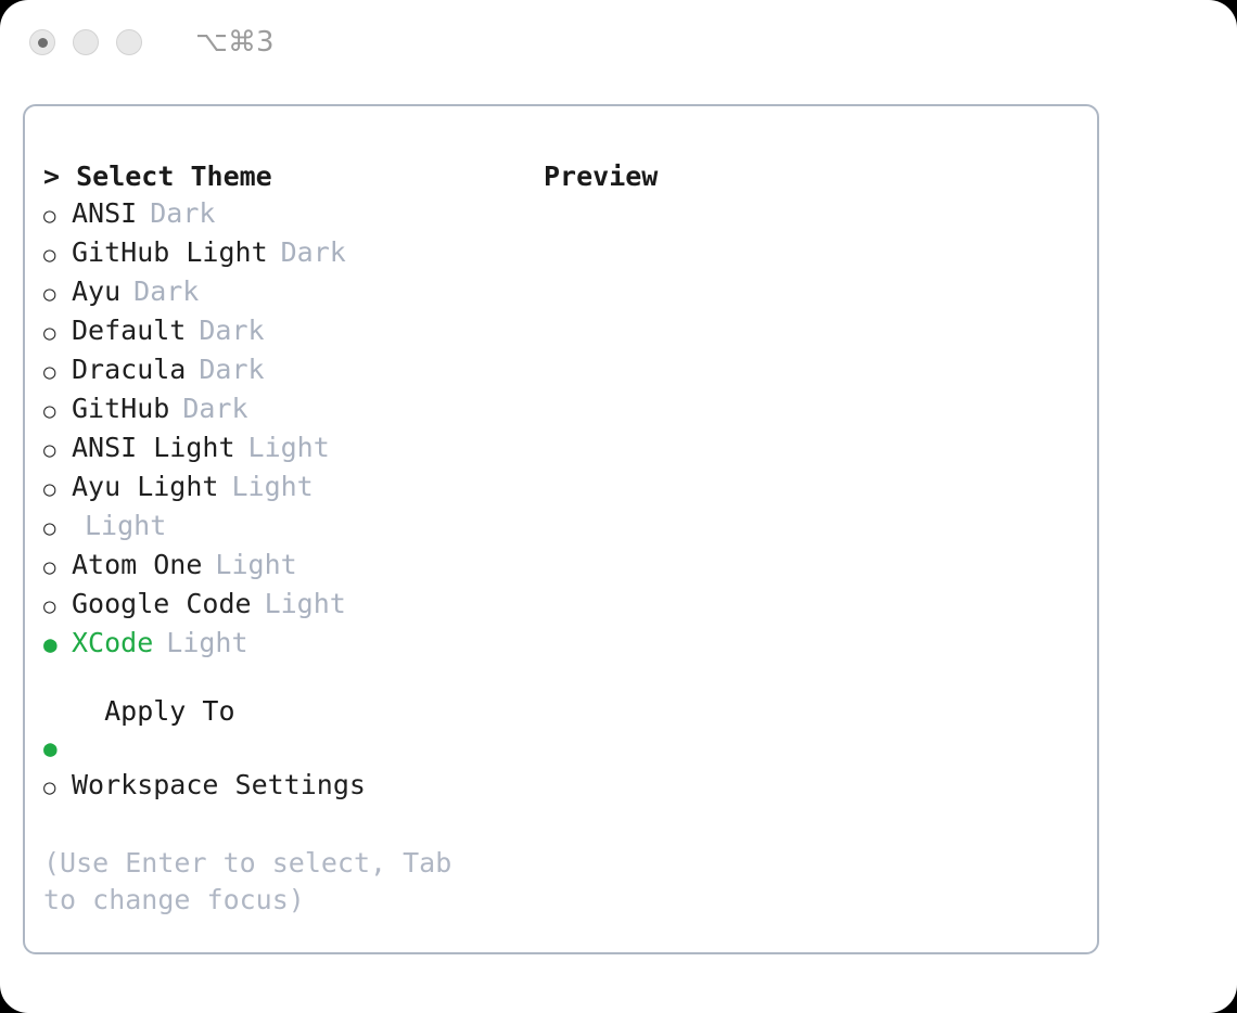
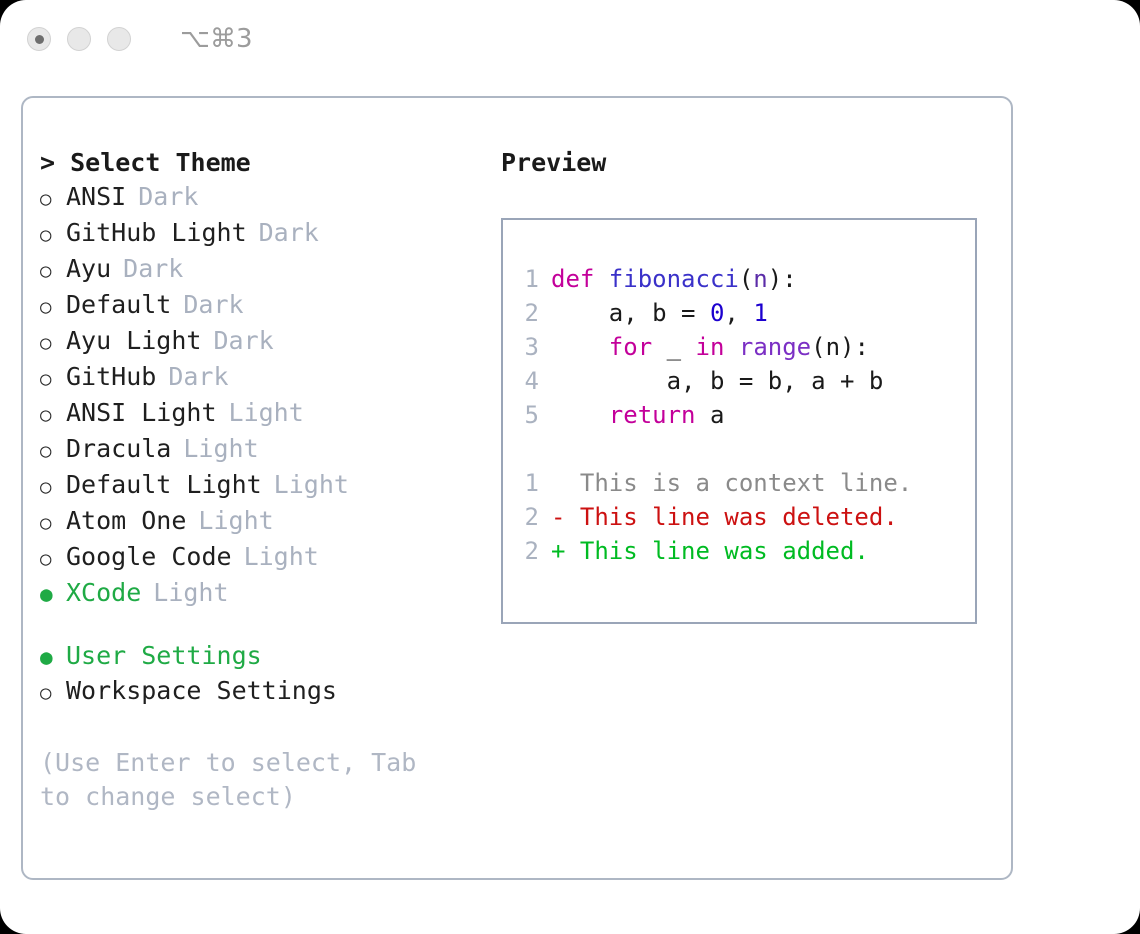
  ⌥⌘3
  > Select Theme
  ○
  ANSI
  Dark
  ○
  GitHub Light
  Dark
  ○
  Ayu
  Dark
  ○
  Default
  Dark
  ○
- Dracula
+ Ayu Light
  Dark
  ○
  GitHub
  Dark
  ○
  ANSI Light
  Light
  ○
- Ayu Light
+ Dracula
  Light
  ○
+ Default Light
  Light
  ○
  Atom One
  Light
  ○
  Google Code
  Light
  ●
  XCode
  Light
- Apply To
  ●
+ User Settings
  ○
  Workspace Settings
- (Use Enter to select, Tab to change focus)
+ (Use Enter to select, Tab to change select)
  Preview
+ 1 def fibonacci(n):
+ 2 a, b = 0, 1
+ 3 for _ in range(n):
+ 4 a, b = b, a + b
+ 5 return a
+ 1 This is a context line.
+ 2 - This line was deleted.
+ 2 + This line was added.
